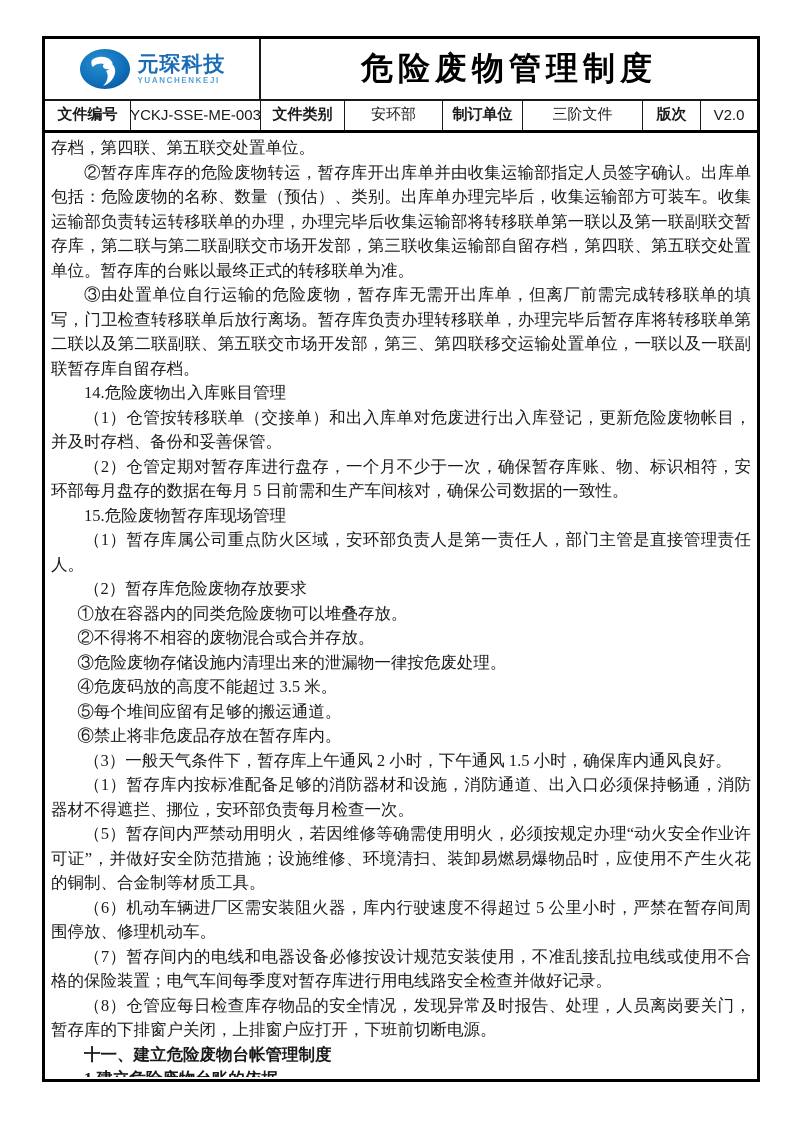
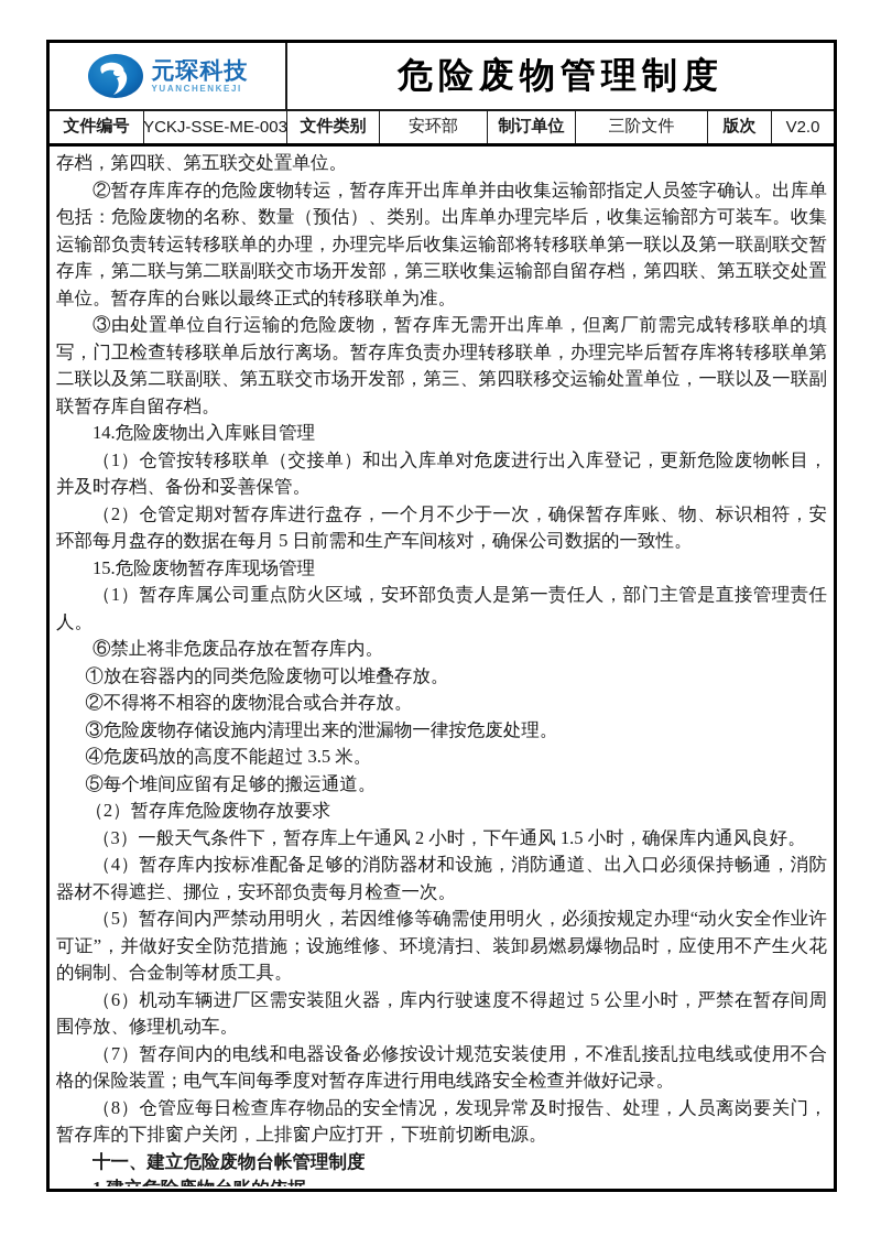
  元琛科技
  YUANCHENKEJI
  危险废物管理制度
  文件编号
  YCKJ-SSE-ME-003
  文件类别
  安环部
  制订单位
  三阶文件
  版次
  V2.0
  存档，第四联、第五联交处置单位。
  ②暂存库库存的危险废物转运，暂存库开出库单并由收集运输部指定人员签字确认。出库单包括：危险废物的名称、数量（预估）、类别。出库单办理完毕后，收集运输部方可装车。收集运输部负责转运转移联单的办理，办理完毕后收集运输部将转移联单第一联以及第一联副联交暂存库，第二联与第二联副联交市场开发部，第三联收集运输部自留存档，第四联、第五联交处置单位。暂存库的台账以最终正式的转移联单为准。
  ③由处置单位自行运输的危险废物，暂存库无需开出库单，但离厂前需完成转移联单的填写，门卫检查转移联单后放行离场。暂存库负责办理转移联单，办理完毕后暂存库将转移联单第二联以及第二联副联、第五联交市场开发部，第三、第四联移交运输处置单位，一联以及一联副联暂存库自留存档。
  14.危险废物出入库账目管理
  （1）仓管按转移联单（交接单）和出入库单对危废进行出入库登记，更新危险废物帐目，并及时存档、备份和妥善保管。
  （2）仓管定期对暂存库进行盘存，一个月不少于一次，确保暂存库账、物、标识相符，安环部每月盘存的数据在每月 5 日前需和生产车间核对，确保公司数据的一致性。
  15.危险废物暂存库现场管理
  （1）暂存库属公司重点防火区域，安环部负责人是第一责任人，部门主管是直接管理责任人。
- （2）暂存库危险废物存放要求
+ ⑥禁止将非危废品存放在暂存库内。
  ①放在容器内的同类危险废物可以堆叠存放。
  ②不得将不相容的废物混合或合并存放。
  ③危险废物存储设施内清理出来的泄漏物一律按危废处理。
  ④危废码放的高度不能超过 3.5 米。
  ⑤每个堆间应留有足够的搬运通道。
- ⑥禁止将非危废品存放在暂存库内。
+ （2）暂存库危险废物存放要求
  （3）一般天气条件下，暂存库上午通风 2 小时，下午通风 1.5 小时，确保库内通风良好。
- （1）暂存库内按标准配备足够的消防器材和设施，消防通道、出入口必须保持畅通，消防器材不得遮拦、挪位，安环部负责每月检查一次。
+ （4）暂存库内按标准配备足够的消防器材和设施，消防通道、出入口必须保持畅通，消防器材不得遮拦、挪位，安环部负责每月检查一次。
  （5）暂存间内严禁动用明火，若因维修等确需使用明火，必须按规定办理“动火安全作业许可证”，并做好安全防范措施；设施维修、环境清扫、装卸易燃易爆物品时，应使用不产生火花的铜制、合金制等材质工具。
  （6）机动车辆进厂区需安装阻火器，库内行驶速度不得超过 5 公里小时，严禁在暂存间周围停放、修理机动车。
  （7）暂存间内的电线和电器设备必修按设计规范安装使用，不准乱接乱拉电线或使用不合格的保险装置；电气车间每季度对暂存库进行用电线路安全检查并做好记录。
  （8）仓管应每日检查库存物品的安全情况，发现异常及时报告、处理，人员离岗要关门，暂存库的下排窗户关闭，上排窗户应打开，下班前切断电源。
  十一、建立危险废物台帐管理制度
